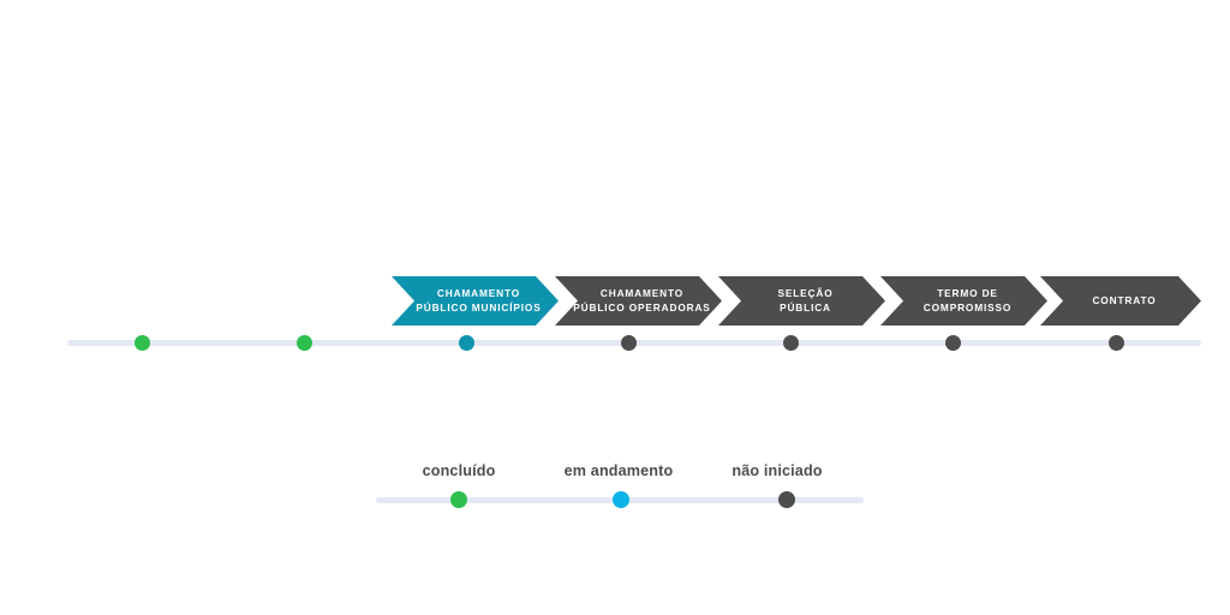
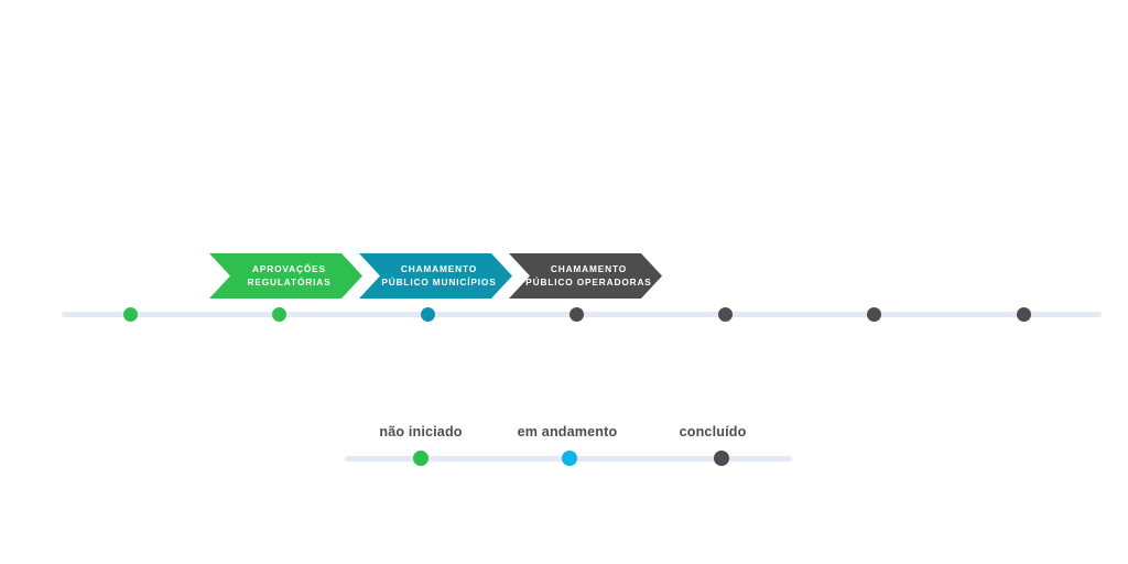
+ APROVAÇÕES
+ REGULATÓRIAS
  CHAMAMENTO
  PÚBLICO MUNICÍPIOS
  CHAMAMENTO
  PÚBLICO OPERADORAS
- SELEÇÃO
- PÚBLICA
- TERMO DE
- COMPROMISSO
- CONTRATO
- concluído
+ não iniciado
  em andamento
- não iniciado
+ concluído
